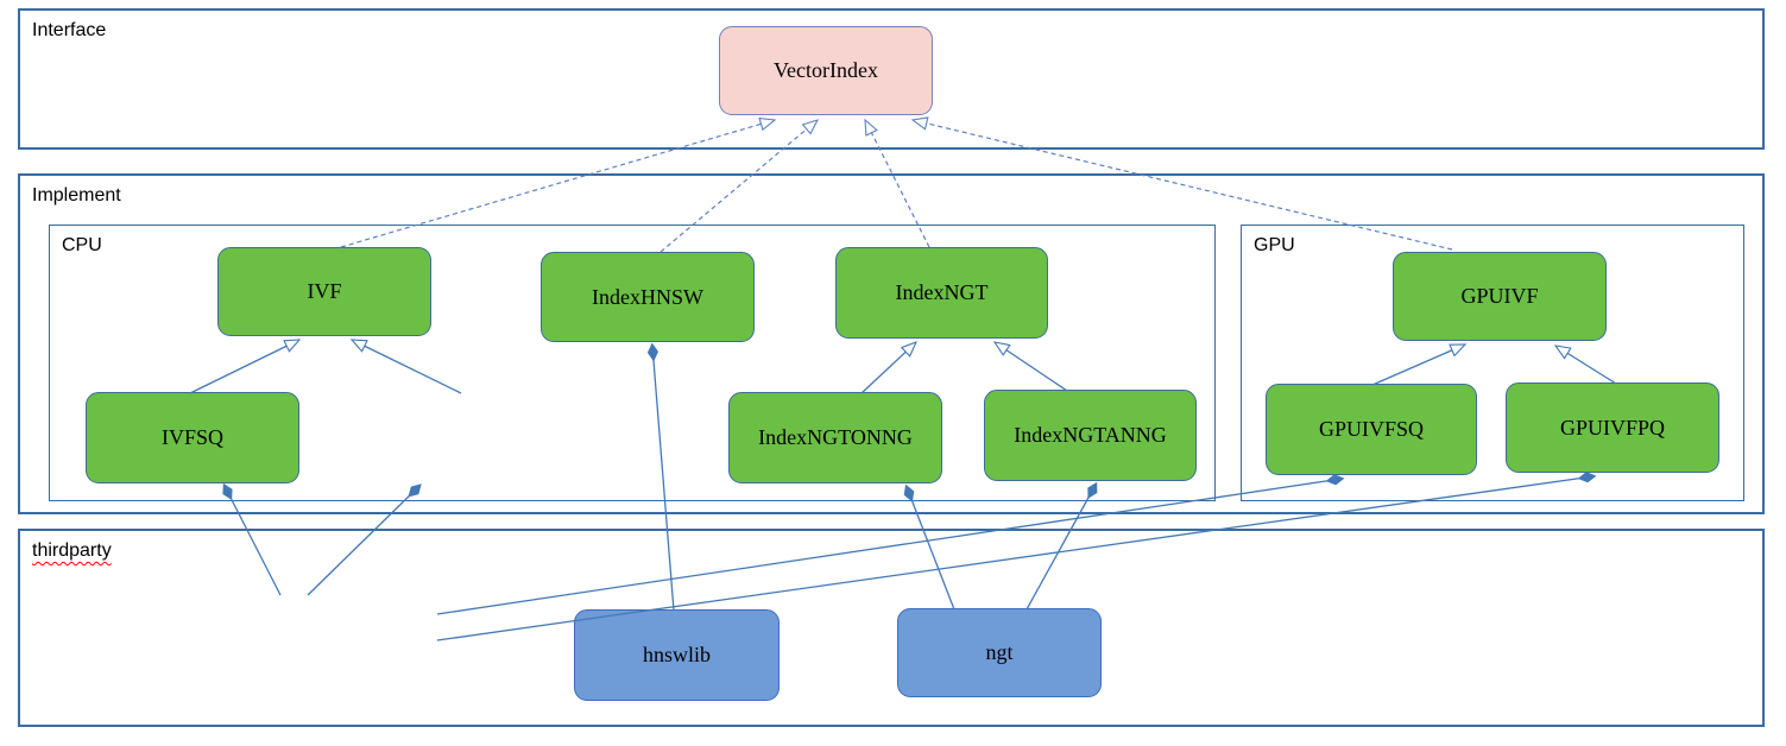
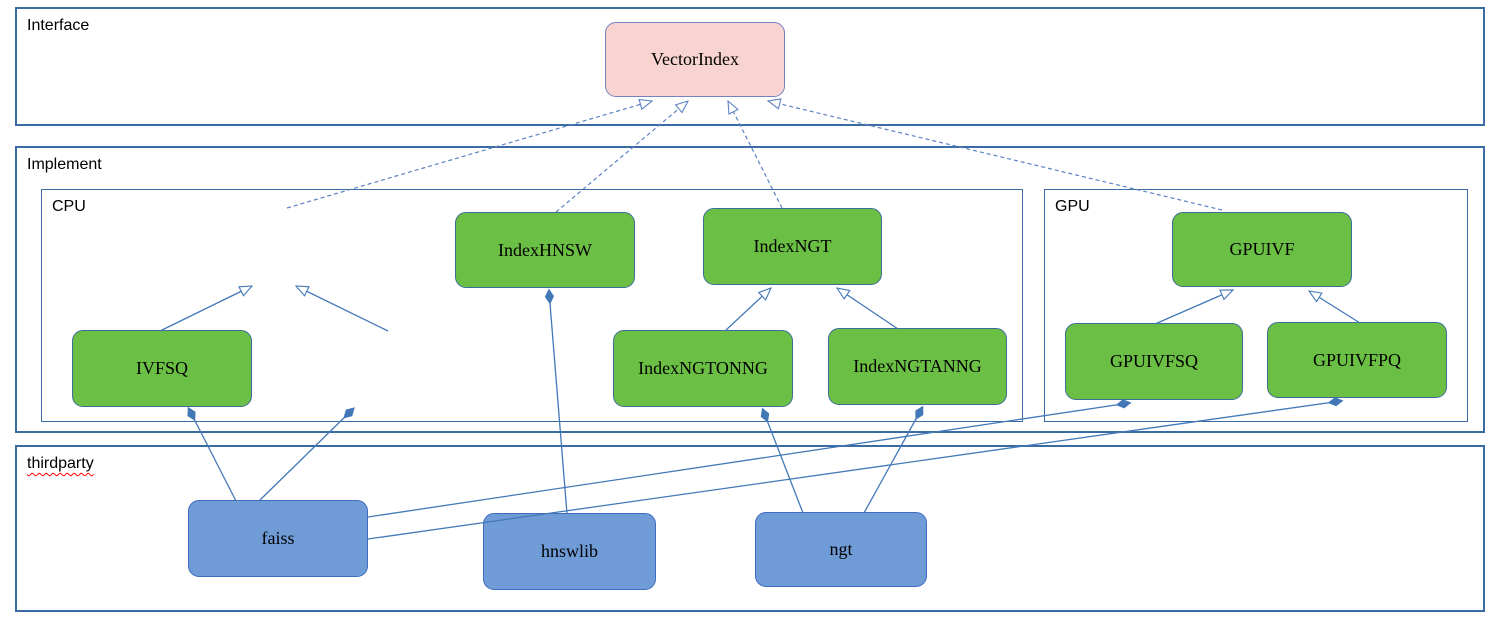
  Interface
  Implement
  CPU
  GPU
  thirdparty
  VectorIndex
- IVF
  IndexHNSW
  IndexNGT
  IVFSQ
  IndexNGTONNG
  IndexNGTANNG
  GPUIVF
  GPUIVFSQ
  GPUIVFPQ
+ faiss
  hnswlib
  ngt
